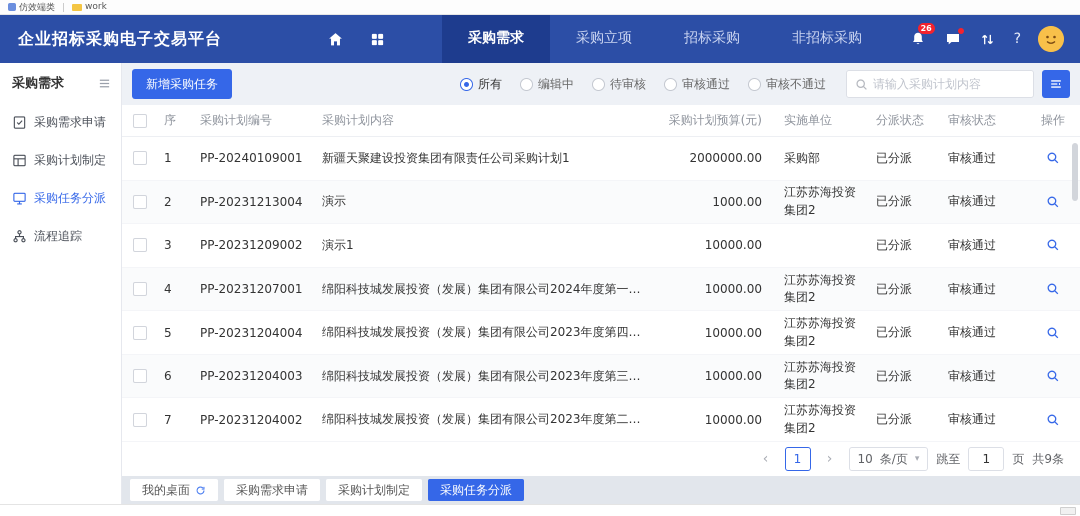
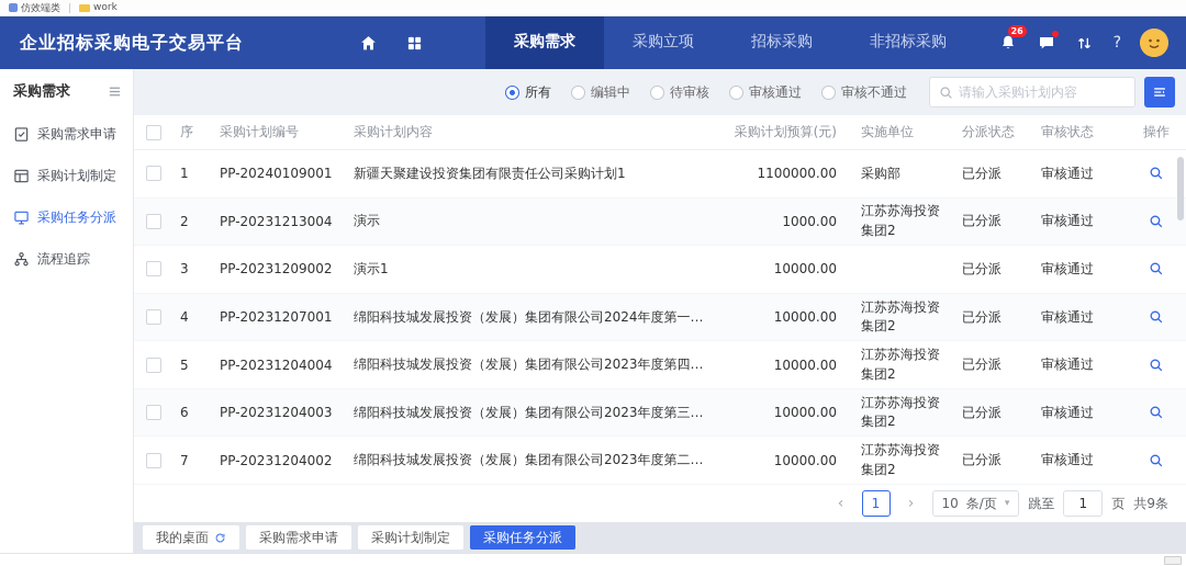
  仿效端类
  work
  企业招标采购电子交易平台
  采购需求
  采购立项
  招标采购
  非招标采购
  26
  ?
  采购需求
  采购需求申请
  采购计划制定
  采购任务分派
  流程追踪
- 新增采购任务
  所有
  编辑中
  待审核
  审核通过
  审核不通过
  请输入采购计划内容
  序
  采购计划编号
  采购计划内容
  采购计划预算(元)
  实施单位
  分派状态
  审核状态
  操作
  1
  PP-20240109001
  新疆天聚建设投资集团有限责任公司采购计划1
- 2000000.00
+ 1100000.00
  采购部
  已分派
  审核通过
  2
  PP-20231213004
  演示
  1000.00
  江苏苏海投资集团2
  已分派
  审核通过
  3
  PP-20231209002
  演示1
  10000.00
  已分派
  审核通过
  4
  PP-20231207001
  绵阳科技城发展投资（发展）集团有限公司2024年度第一季度
  10000.00
  江苏苏海投资集团2
  已分派
  审核通过
  5
  PP-20231204004
  绵阳科技城发展投资（发展）集团有限公司2023年度第四季度
  10000.00
  江苏苏海投资集团2
  已分派
  审核通过
  6
  PP-20231204003
  绵阳科技城发展投资（发展）集团有限公司2023年度第三季度
  10000.00
  江苏苏海投资集团2
  已分派
  审核通过
  7
  PP-20231204002
  绵阳科技城发展投资（发展）集团有限公司2023年度第二季度
  10000.00
  江苏苏海投资集团2
  已分派
  审核通过
  ‹
  1
  ›
  10
  条/页
  ▾
  跳至
  1
  页
  共9条
  我的桌面
  采购需求申请
  采购计划制定
  采购任务分派
